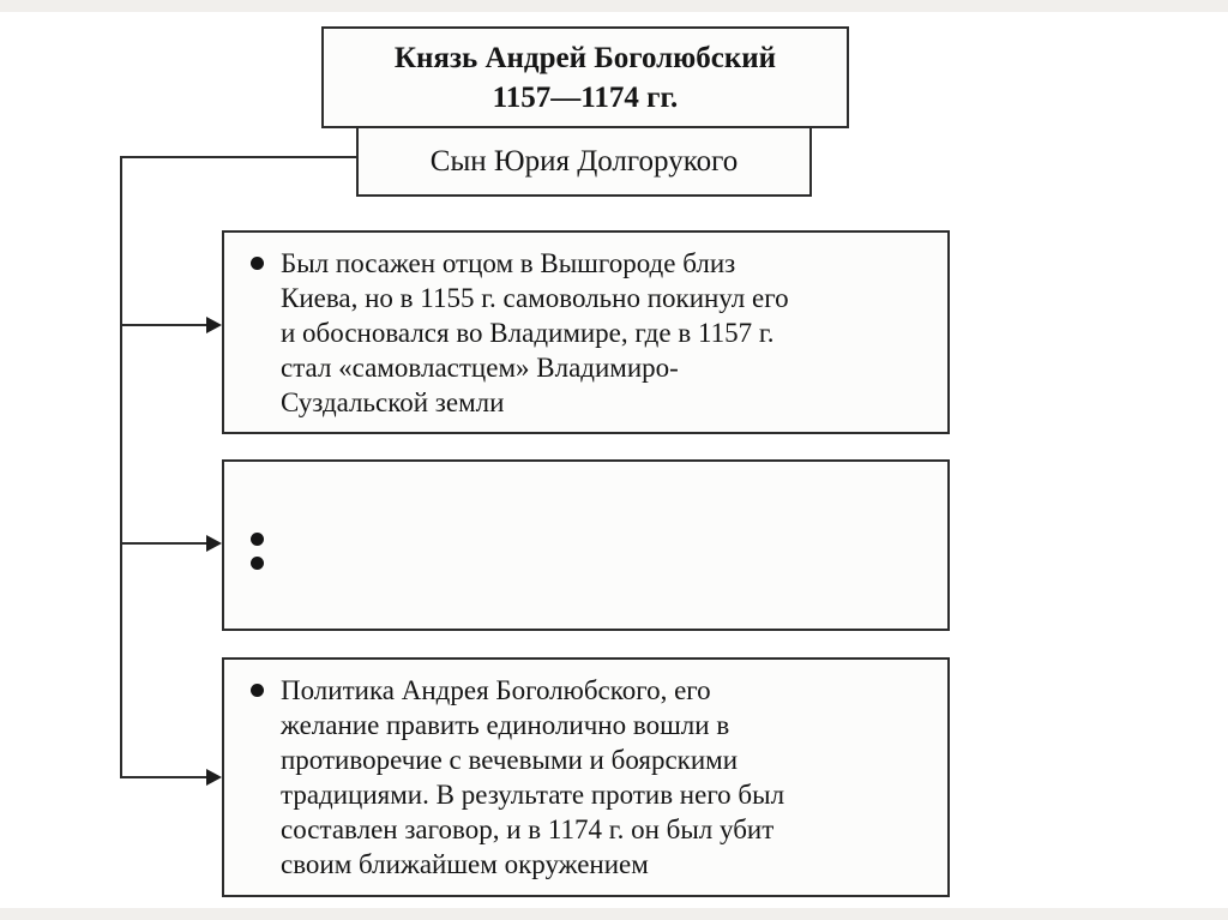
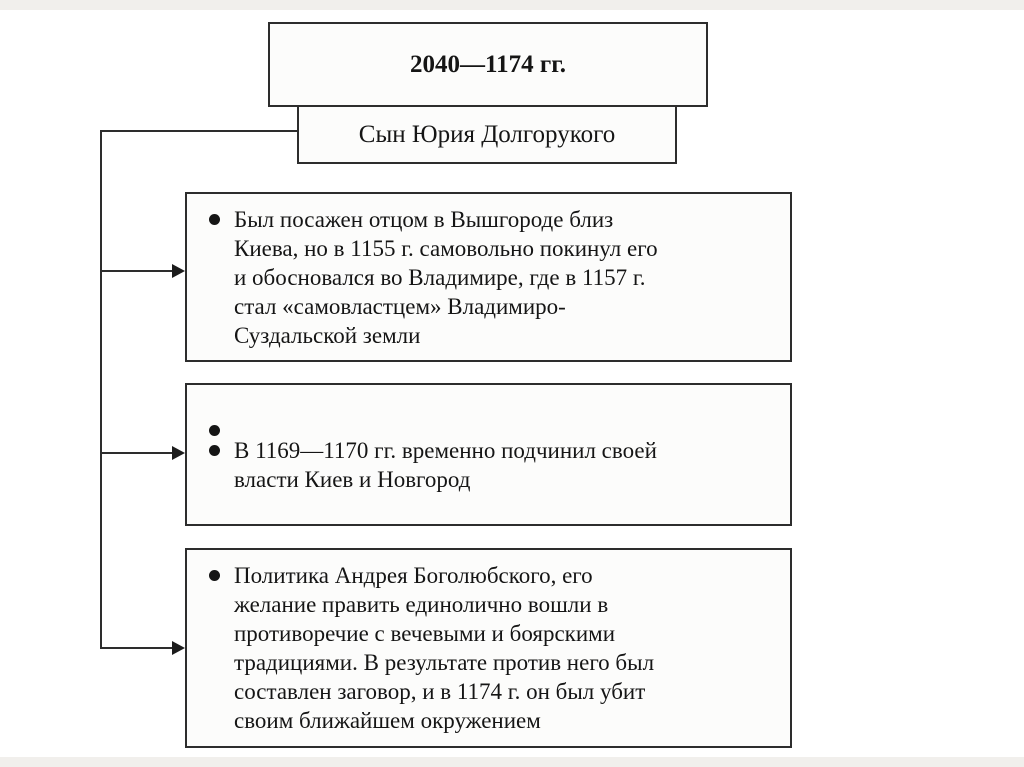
- Князь Андрей Боголюбский
- 1157—1174 гг.
+ 2040—1174 гг.
  Сын Юрия Долгорукого
  Был посажен отцом в Вышгороде близ
  Киева, но в 1155 г. самовольно покинул его
  и обосновался во Владимире, где в 1157 г.
  стал «самовластцем» Владимиро-
  Суздальской земли
+ В 1169—1170 гг. временно подчинил своей
+ власти Киев и Новгород
  Политика Андрея Боголюбского, его
  желание править единолично вошли в
  противоречие с вечевыми и боярскими
  традициями. В результате против него был
  составлен заговор, и в 1174 г. он был убит
  своим ближайшем окружением
